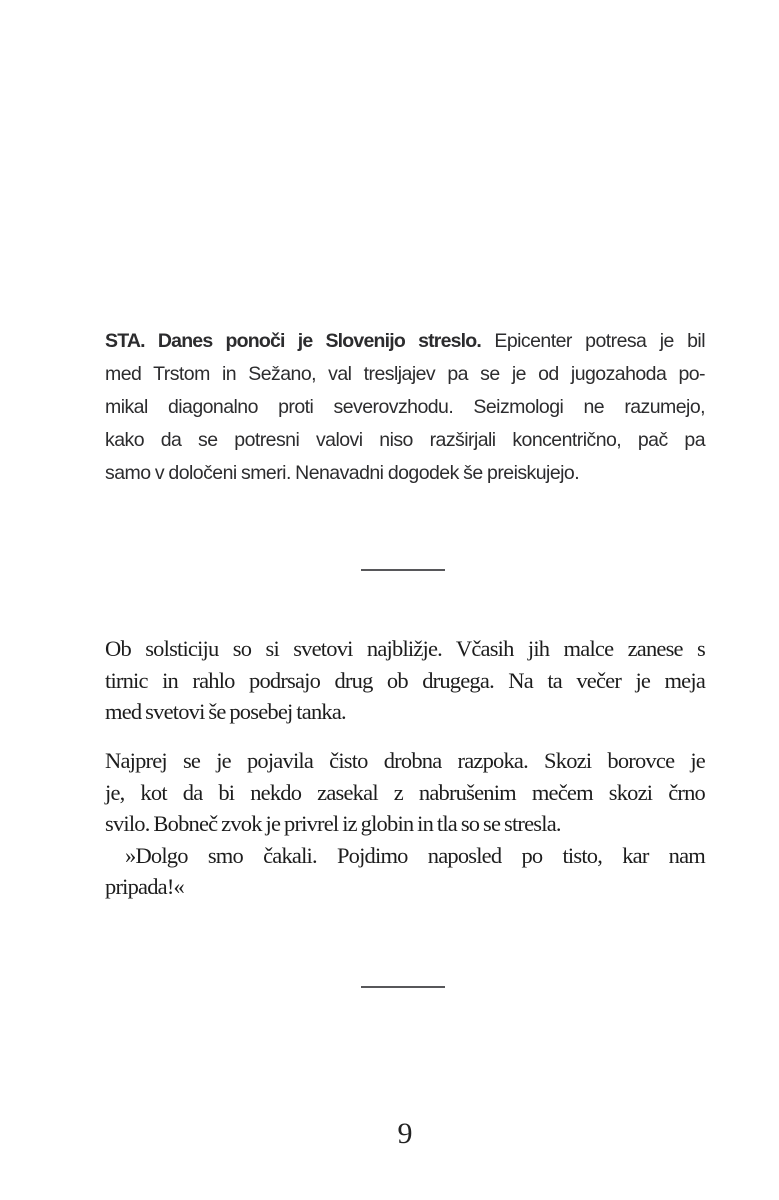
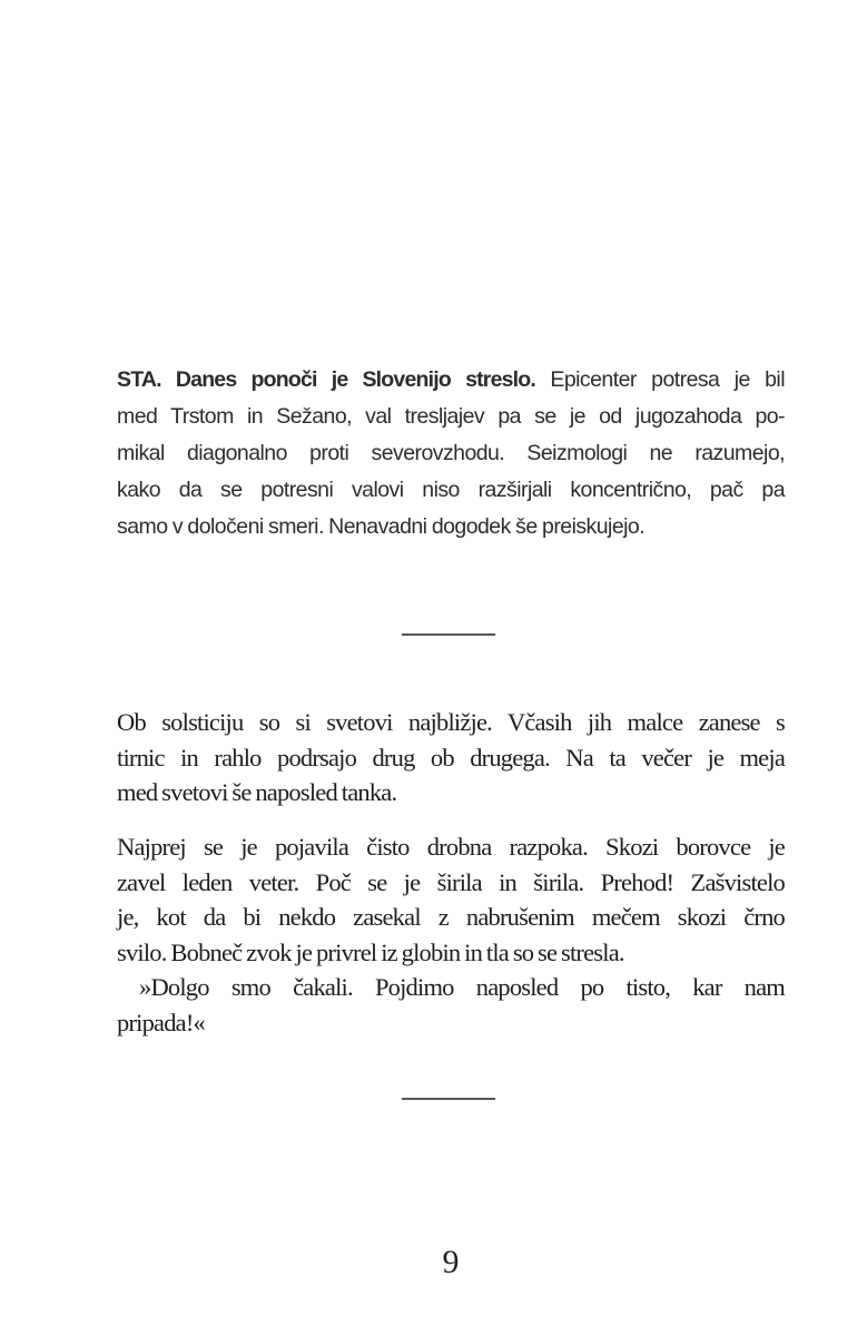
  STA. Danes ponoči je Slovenijo streslo. Epicenter potresa je bil
  med Trstom in Sežano, val tresljajev pa se je od jugozahoda po-
  mikal diagonalno proti severovzhodu. Seizmologi ne razumejo,
  kako da se potresni valovi niso razširjali koncentrično, pač pa
  samo v določeni smeri. Nenavadni dogodek še preiskujejo.
  Ob solsticiju so si svetovi najbližje. Včasih jih malce zanese s
  tirnic in rahlo podrsajo drug ob drugega. Na ta večer je meja
- med svetovi še posebej tanka.
+ med svetovi še naposled tanka.
  Najprej se je pojavila čisto drobna razpoka. Skozi borovce je
+ zavel leden veter. Poč se je širila in širila. Prehod! Zašvistelo
  je, kot da bi nekdo zasekal z nabrušenim mečem skozi črno
  svilo. Bobneč zvok je privrel iz globin in tla so se stresla.
  »Dolgo smo čakali. Pojdimo naposled po tisto, kar nam
  pripada!«
  9
